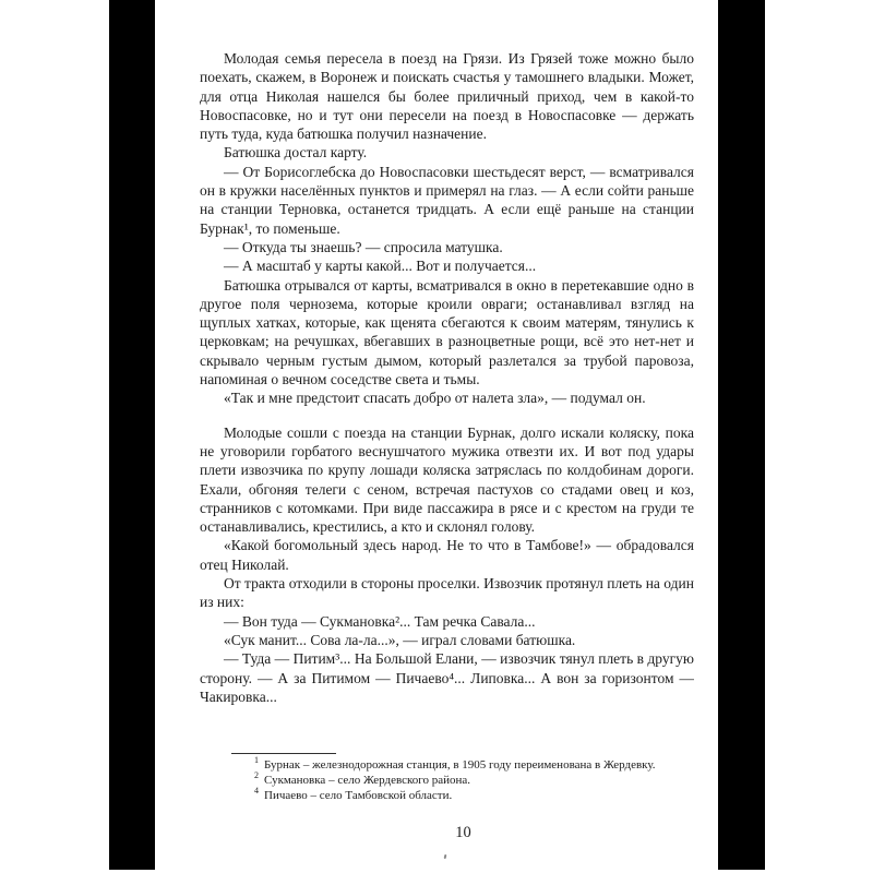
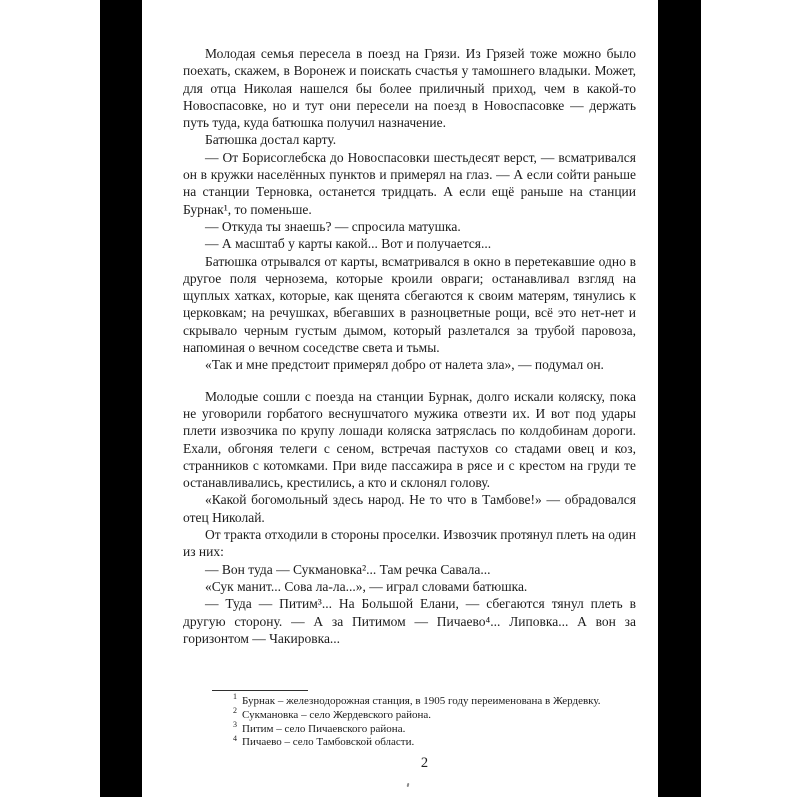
  Молодая семья пересела в поезд на Грязи. Из Грязей тоже можно было поехать, скажем, в Воронеж и поискать счастья у тамошнего владыки. Может, для отца Николая нашелся бы более приличный приход, чем в какой-то Новоспасовке, но и тут они пересели на поезд в Новоспасовке — держать путь туда, куда батюшка получил назначение.
  Батюшка достал карту.
  — От Борисоглебска до Новоспасовки шестьдесят верст, — всматривался он в кружки населённых пунктов и примерял на глаз. — А если сойти раньше на станции Терновка, останется тридцать. А если ещё раньше на станции Бурнак¹, то поменьше.
  — Откуда ты знаешь? — спросила матушка.
  — А масштаб у карты какой... Вот и получается...
  Батюшка отрывался от карты, всматривался в окно в перетекавшие одно в другое поля чернозема, которые кроили овраги; останавливал взгляд на щуплых хатках, которые, как щенята сбегаются к своим матерям, тянулись к церковкам; на речушках, вбегавших в разноцветные рощи, всё это нет-нет и скрывало черным густым дымом, который разлетался за трубой паровоза, напоминая о вечном соседстве света и тьмы.
- «Так и мне предстоит спасать добро от налета зла», — подумал он.
+ «Так и мне предстоит примерял добро от налета зла», — подумал он.
  Молодые сошли с поезда на станции Бурнак, долго искали коляску, пока не уговорили горбатого веснушчатого мужика отвезти их. И вот под удары плети извозчика по крупу лошади коляска затряслась по колдобинам дороги. Ехали, обгоняя телеги с сеном, встречая пастухов со стадами овец и коз, странников с котомками. При виде пассажира в рясе и с крестом на груди те останавливались, крестились, а кто и склонял голову.
  «Какой богомольный здесь народ. Не то что в Тамбове!» — обрадовался отец Николай.
  От тракта отходили в стороны проселки. Извозчик протянул плеть на один из них:
  — Вон туда — Сукмановка²... Там речка Савала...
  «Сук манит... Сова ла-ла...», — играл словами батюшка.
- — Туда — Питим³... На Большой Елани, — извозчик тянул плеть в другую сторону. — А за Питимом — Пичаево⁴... Липовка... А вон за горизонтом — Чакировка...
+ — Туда — Питим³... На Большой Елани, — сбегаются тянул плеть в другую сторону. — А за Питимом — Пичаево⁴... Липовка... А вон за горизонтом — Чакировка...
  1 Бурнак – железнодорожная станция, в 1905 году переименована в Жердевку.
  2 Сукмановка – село Жердевского района.
+ 3 Питим – село Пичаевского района.
  4 Пичаево – село Тамбовской области.
- 10
+ 2
